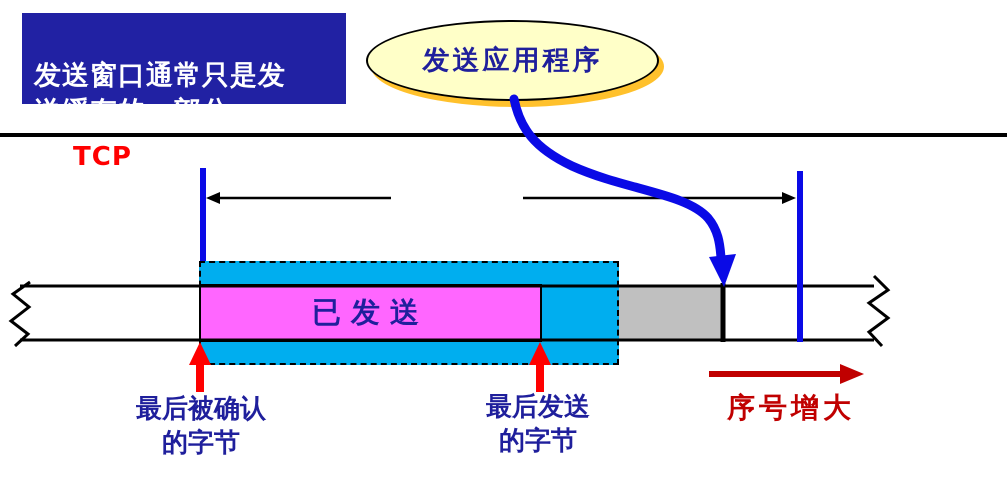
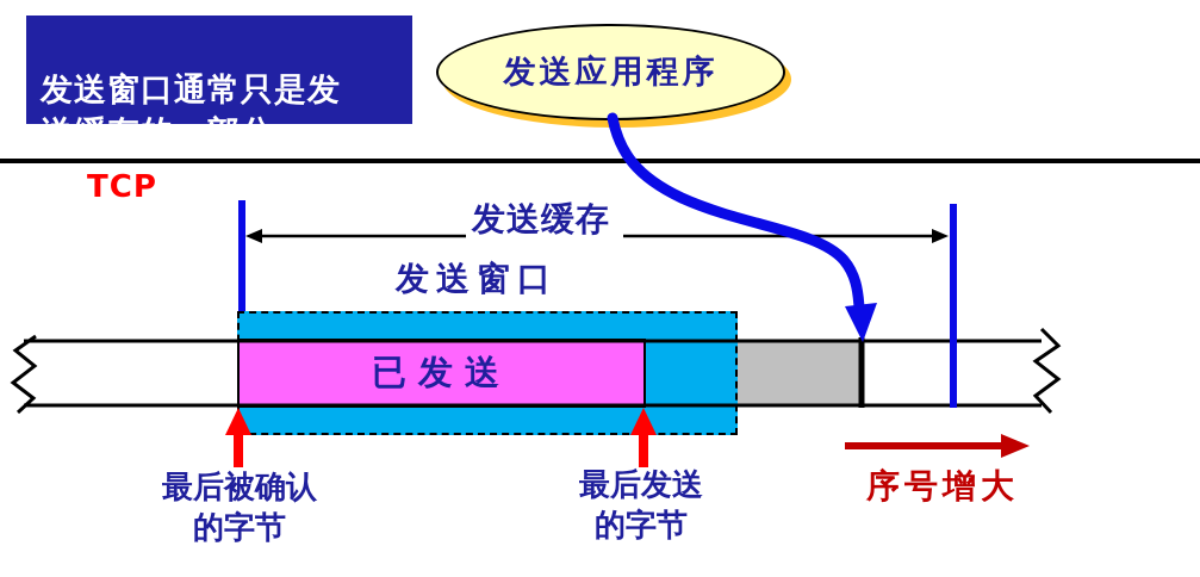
  发送窗口通常只是发
  送缓存的一部分。
  发送应用程序
  TCP
+ 发送缓存
+ 发送窗口
  已发送
  最后被确认
  的字节
  最后发送
  的字节
  序号增大
